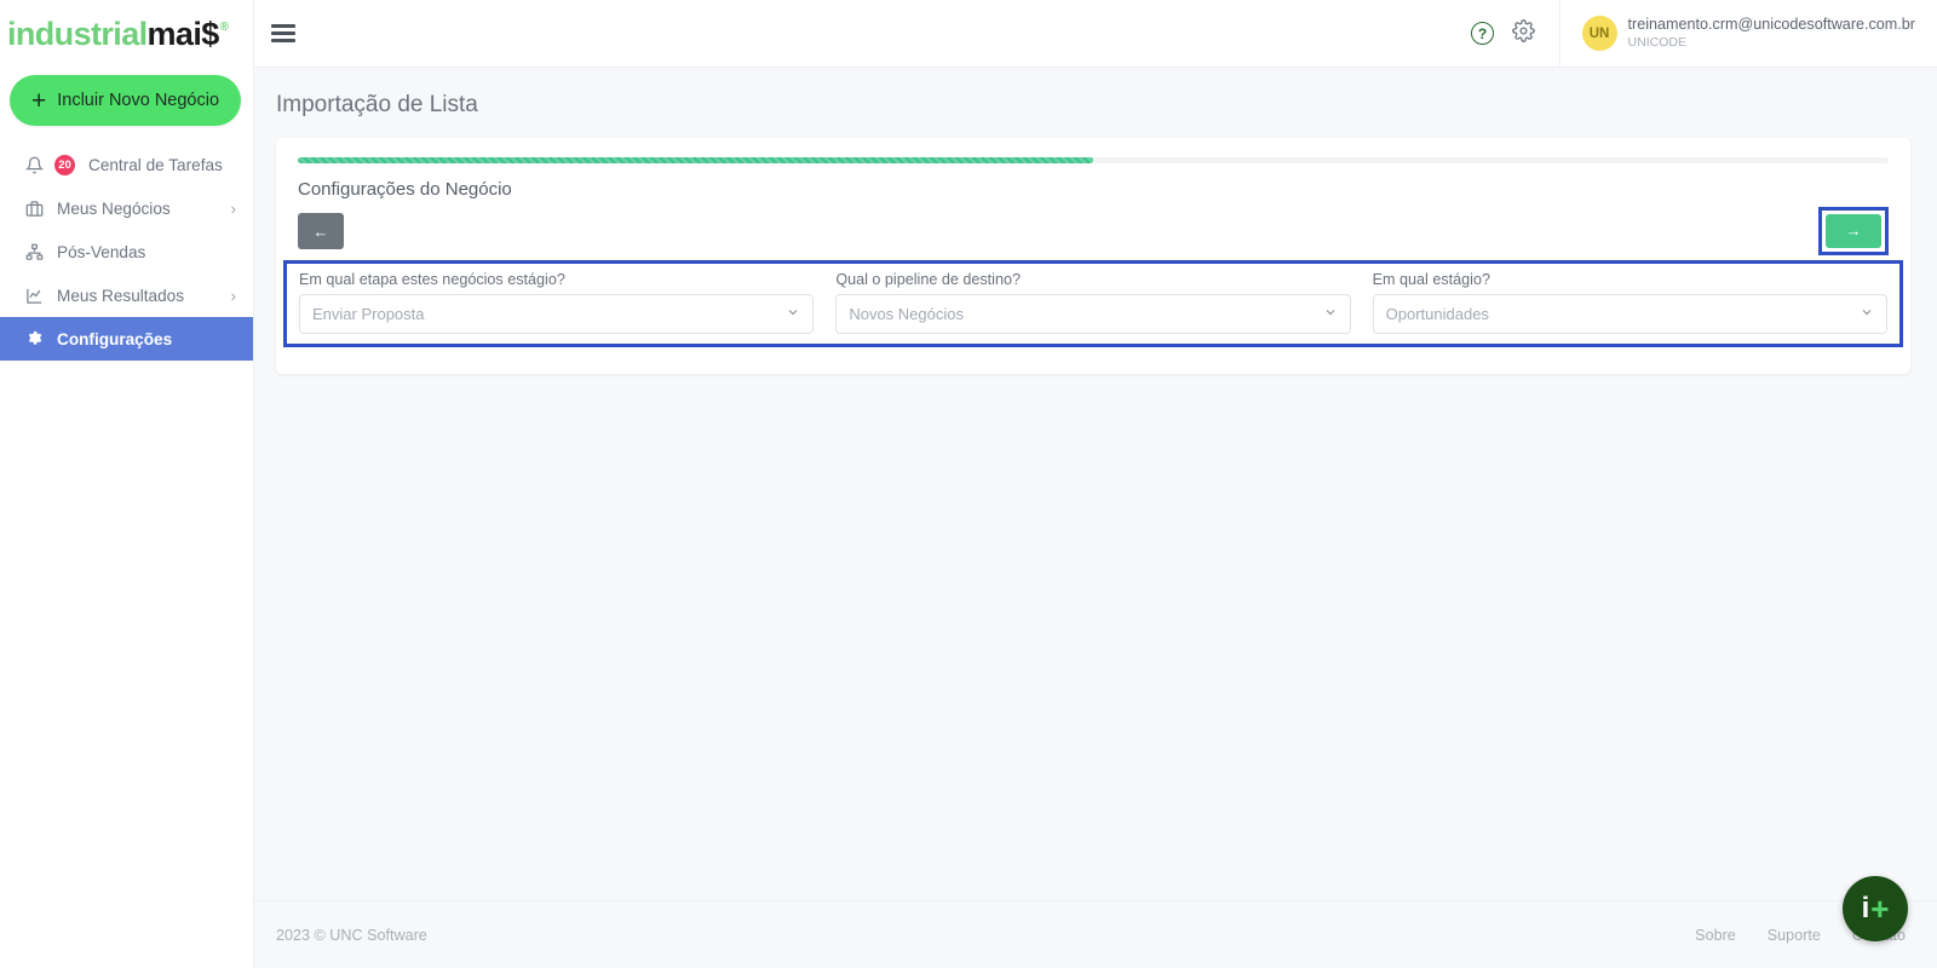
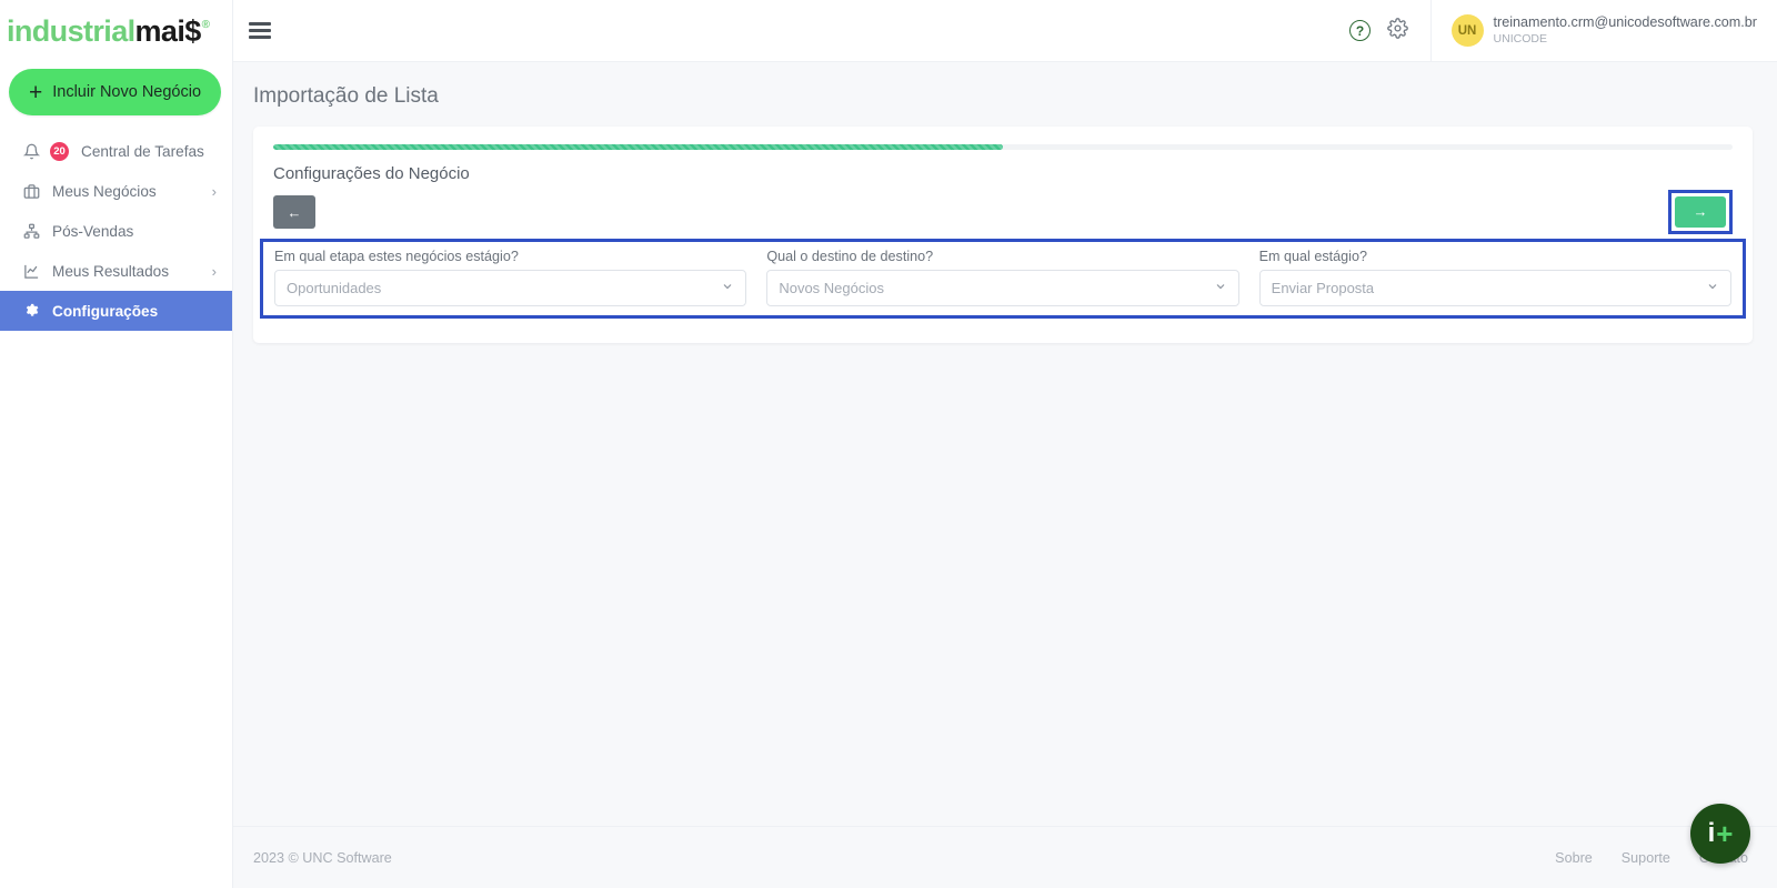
  industrialmai$®
  +
  Incluir Novo Negócio
  20
  Central de Tarefas
  Meus Negócios
  ›
  Pós-Vendas
  Meus Resultados
  ›
  Configurações
  ?
  UN
  treinamento.crm@unicodesoftware.com.br
  UNICODE
  Importação de Lista
  Configurações do Negócio
  ←
  →
  Em qual etapa estes negócios estágio?
- Enviar Proposta
+ Oportunidades
- Qual o pipeline de destino?
+ Qual o destino de destino?
  Novos Negócios
  Em qual estágio?
- Oportunidades
+ Enviar Proposta
  2023 © UNC Software
  Sobre
  Suporte
  i
  +
